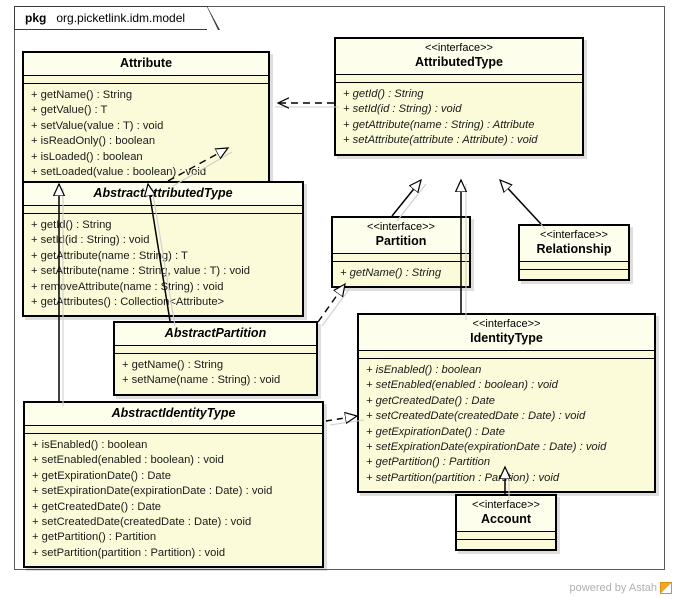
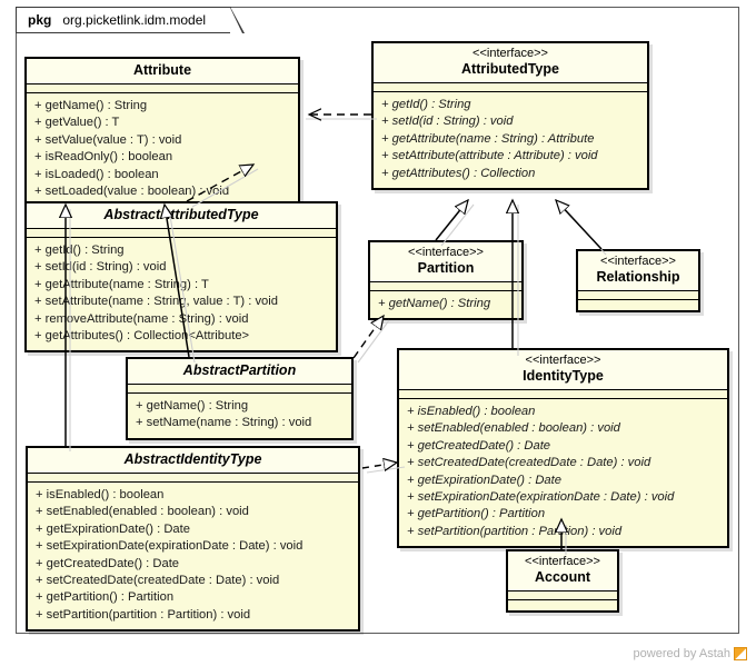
  pkg
  org.picketlink.idm.model
  Attribute
  + getName() : String
  + getValue() : T
  + setValue(value : T) : void
  + isReadOnly() : boolean
  + isLoaded() : boolean
  + setLoaded(value : boolean) : void
  <<interface>>
  AttributedType
  + getId() : String
  + setId(id : String) : void
  + getAttribute(name : String) : Attribute
  + setAttribute(attribute : Attribute) : void
+ + getAttributes() : Collection
  AbstractAttributedType
  + getId() : String
  + setId(id : String) : void
  + getAttribute(name : Strig) : T
  + setttribute(name : String, value : T) : void
  + remveAttribute(name :tring) : void
  + getAttributes() : Collectio<Attribute>
  <<interface>>
  Partition
  + getName() : String
  <<interface>>
  Relationship
  AbstractPartition
  + getName() : String
  + setName(name : String) : void
  <<interface>>
  IdentityType
  + isEnabled() : boolean
  + setEnabled(enabled : boolean) : void
  + getCreatedDate() : Date
  + setCreatedDate(createdDate : Date) : void
  + getExpirationDate() : Date
  + setExpirationDate(expirationDate : Date) : void
  + getPartition() : Partition
  + setPartition(partition : Partiion) : void
  AbstractIdentityType
  + isEnabled() : boolean
  + setEnabled(enabled : boolean) : void
  + getExpirationDate() : Date
  + setExpirationDate(expirationDate : Date) : void
  + getCreatedDate() : Date
  + setCreatedDate(createdDate : Date) : void
  + getPartition() : Partition
  + setPartition(partition : Partition) : void
  <<interface>>
  Account
  powered by Astah
